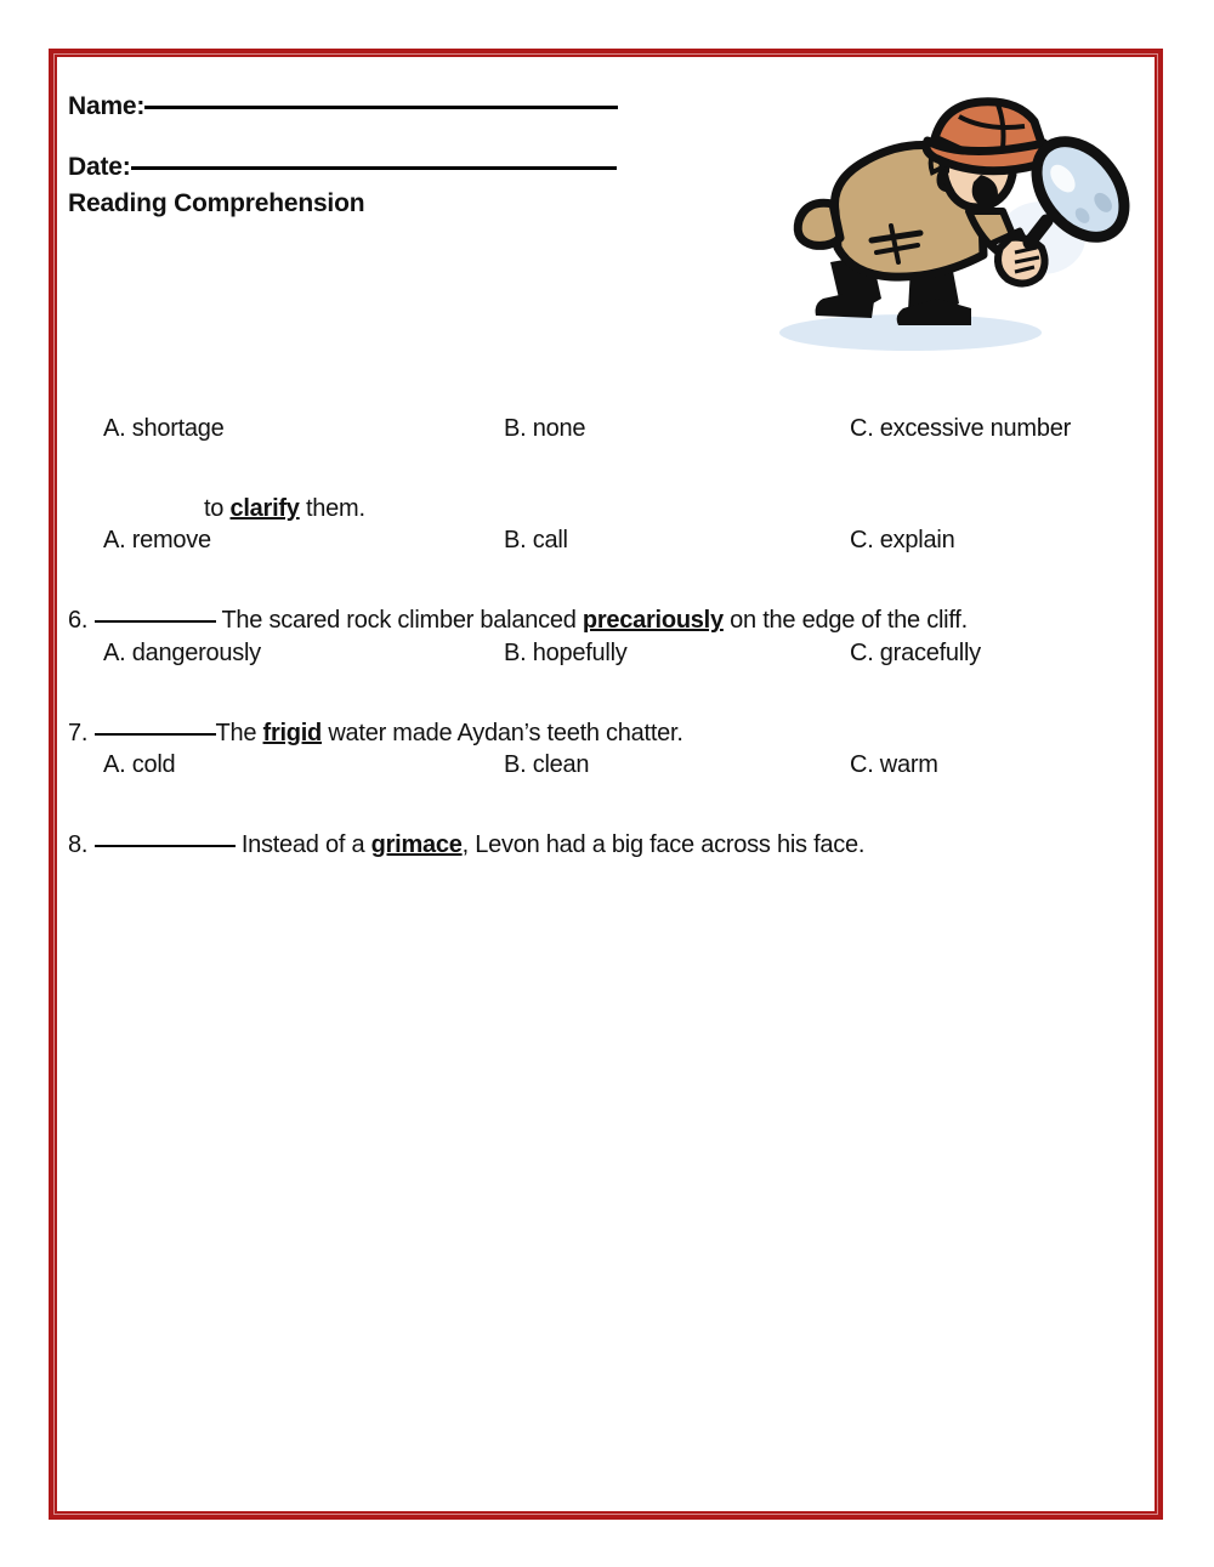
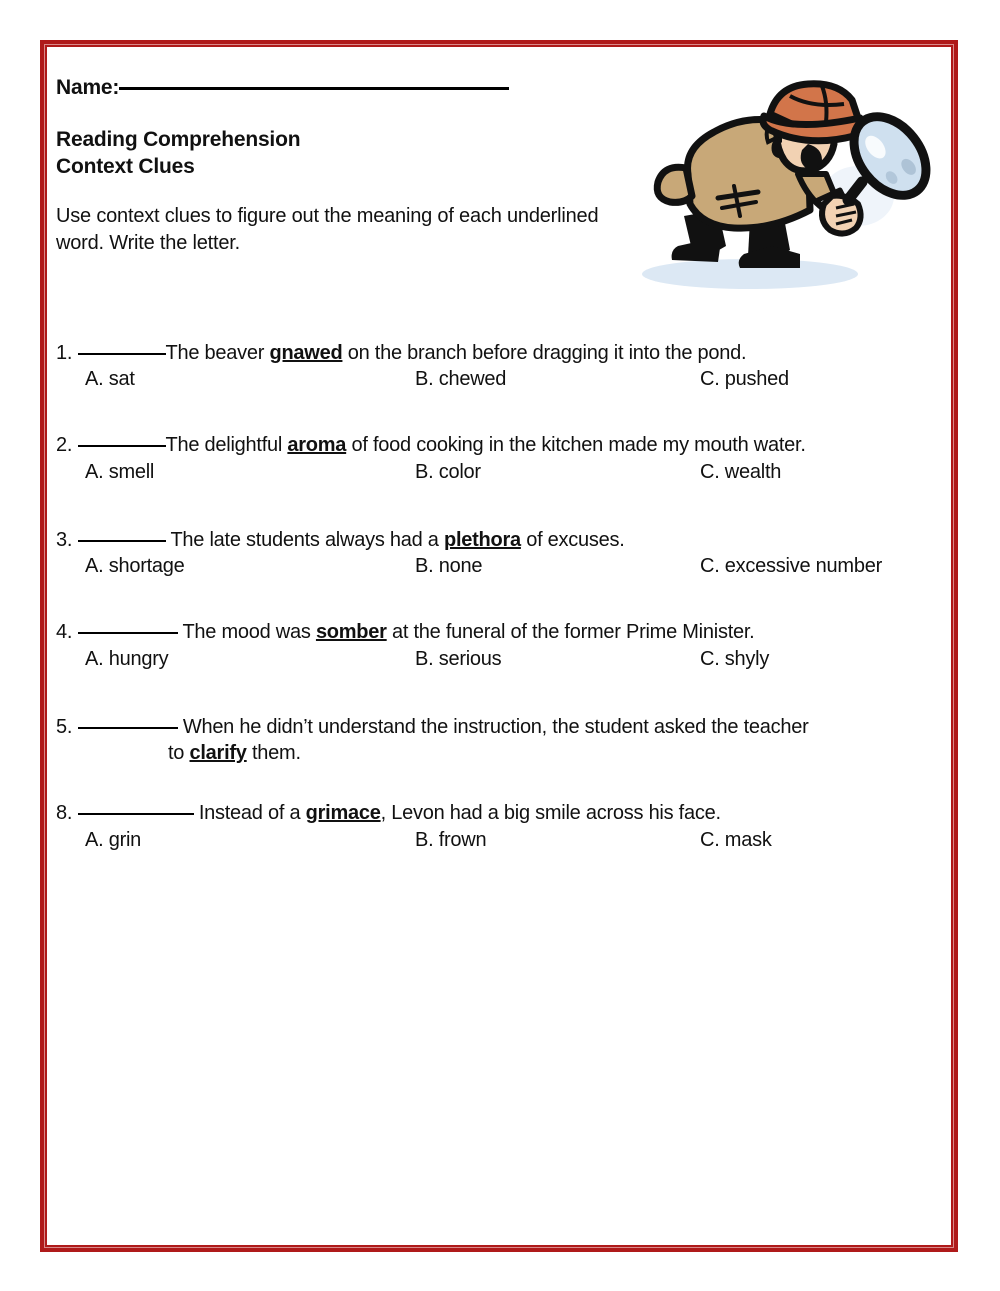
  Name:
- Date:
  Reading Comprehension
+ Context Clues
+ Use context clues to figure out the meaning of each underlined word. Write the letter.
+ 1. The beaver gnawed on the branch before dragging it into the pond.
+ A. sat
+ B. chewed
+ C. pushed
+ 2. The delightful aroma of food cooking in the kitchen made my mouth water.
+ A. smell
+ B. color
+ C. wealth
+ 3. The late students always had a plethora of excuses.
  A. shortage
  B. none
  C. excessive number
+ 4. The mood was somber at the funeral of the former Prime Minister.
+ A. hungry
+ B. serious
+ C. shyly
+ 5. When he didn’t understand the instruction, the student asked the teacher
  to clarify them.
- A. remove
- B. call
- C. explain
- 6. The scared rock climber balanced precariously on the edge of the cliff.
- A. dangerously
- B. hopefully
- C. gracefully
- 7. The frigid water made Aydan’s teeth chatter.
- A. cold
- B. clean
- C. warm
- 8. Instead of a grimace, Levon had a big face across his face.
+ 8. Instead of a grimace, Levon had a big smile across his face.
+ A. grin
+ B. frown
+ C. mask
